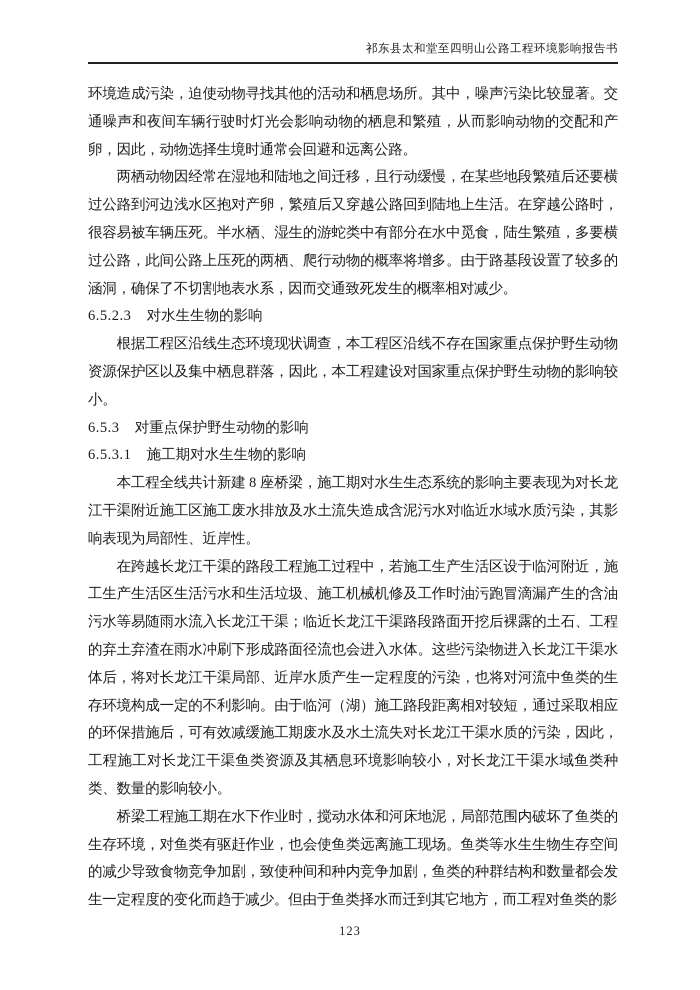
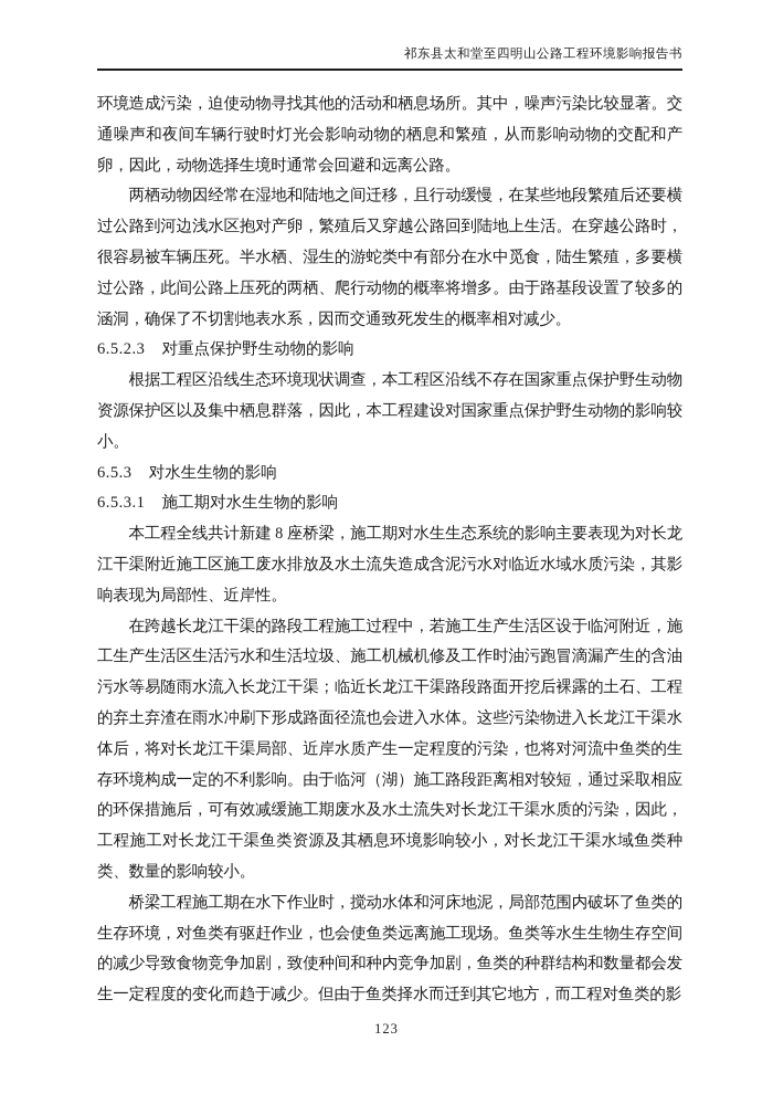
  祁东县太和堂至四明山公路工程环境影响报告书
  环境造成污染，迫使动物寻找其他的活动和栖息场所。其中，噪声污染比较显著。交通噪声和夜间车辆行驶时灯光会影响动物的栖息和繁殖，从而影响动物的交配和产卵，因此，动物选择生境时通常会回避和远离公路。
  两栖动物因经常在湿地和陆地之间迁移，且行动缓慢，在某些地段繁殖后还要横过公路到河边浅水区抱对产卵，繁殖后又穿越公路回到陆地上生活。在穿越公路时，很容易被车辆压死。半水栖、湿生的游蛇类中有部分在水中觅食，陆生繁殖，多要横过公路，此间公路上压死的两栖、爬行动物的概率将增多。由于路基段设置了较多的涵洞，确保了不切割地表水系，因而交通致死发生的概率相对减少。
- 6.5.2.3 对水生生物的影响
+ 6.5.2.3 对重点保护野生动物的影响
  根据工程区沿线生态环境现状调查，本工程区沿线不存在国家重点保护野生动物资源保护区以及集中栖息群落，因此，本工程建设对国家重点保护野生动物的影响较小。
- 6.5.3 对重点保护野生动物的影响
+ 6.5.3 对水生生物的影响
  6.5.3.1 施工期对水生生物的影响
  本工程全线共计新建 8 座桥梁，施工期对水生生态系统的影响主要表现为对长龙江干渠附近施工区施工废水排放及水土流失造成含泥污水对临近水域水质污染，其影响表现为局部性、近岸性。
  在跨越长龙江干渠的路段工程施工过程中，若施工生产生活区设于临河附近，施工生产生活区生活污水和生活垃圾、施工机械机修及工作时油污跑冒滴漏产生的含油污水等易随雨水流入长龙江干渠；临近长龙江干渠路段路面开挖后裸露的土石、工程的弃土弃渣在雨水冲刷下形成路面径流也会进入水体。这些污染物进入长龙江干渠水体后，将对长龙江干渠局部、近岸水质产生一定程度的污染，也将对河流中鱼类的生存环境构成一定的不利影响。由于临河（湖）施工路段距离相对较短，通过采取相应的环保措施后，可有效减缓施工期废水及水土流失对长龙江干渠水质的污染，因此，工程施工对长龙江干渠鱼类资源及其栖息环境影响较小，对长龙江干渠水域鱼类种类、数量的影响较小。
  桥梁工程施工期在水下作业时，搅动水体和河床地泥，局部范围内破坏了鱼类的生存环境，对鱼类有驱赶作业，也会使鱼类远离施工现场。鱼类等水生生物生存空间的减少导致食物竞争加剧，致使种间和种内竞争加剧，鱼类的种群结构和数量都会发生一定程度的变化而趋于减少。但由于鱼类择水而迁到其它地方，而工程对鱼类的影
  123
